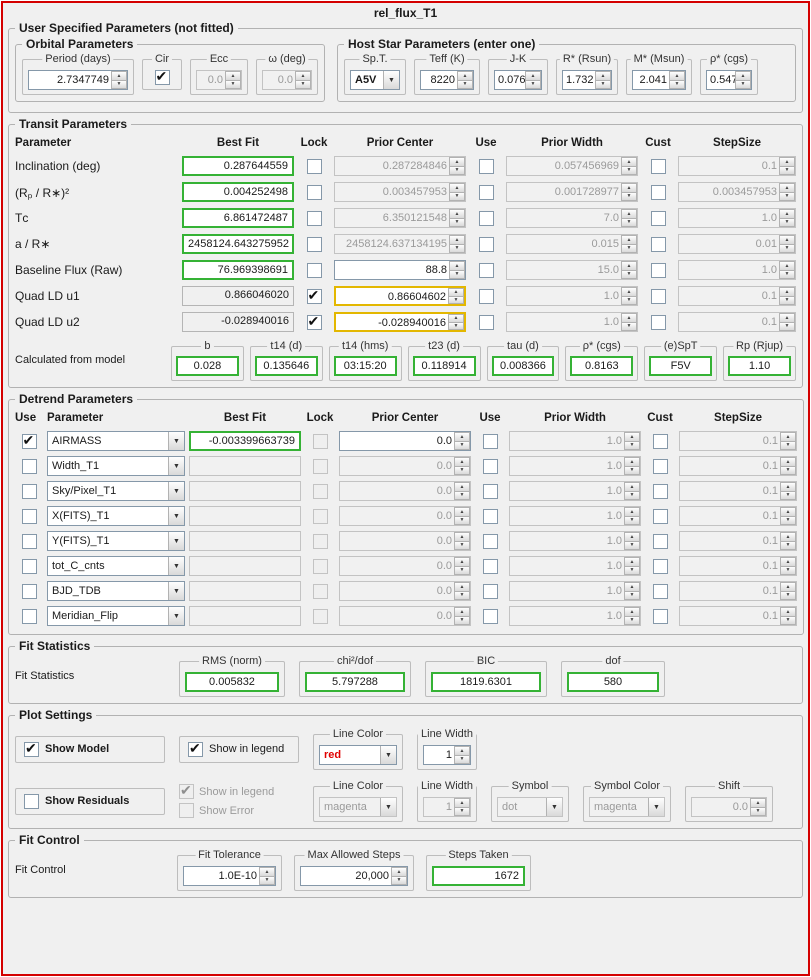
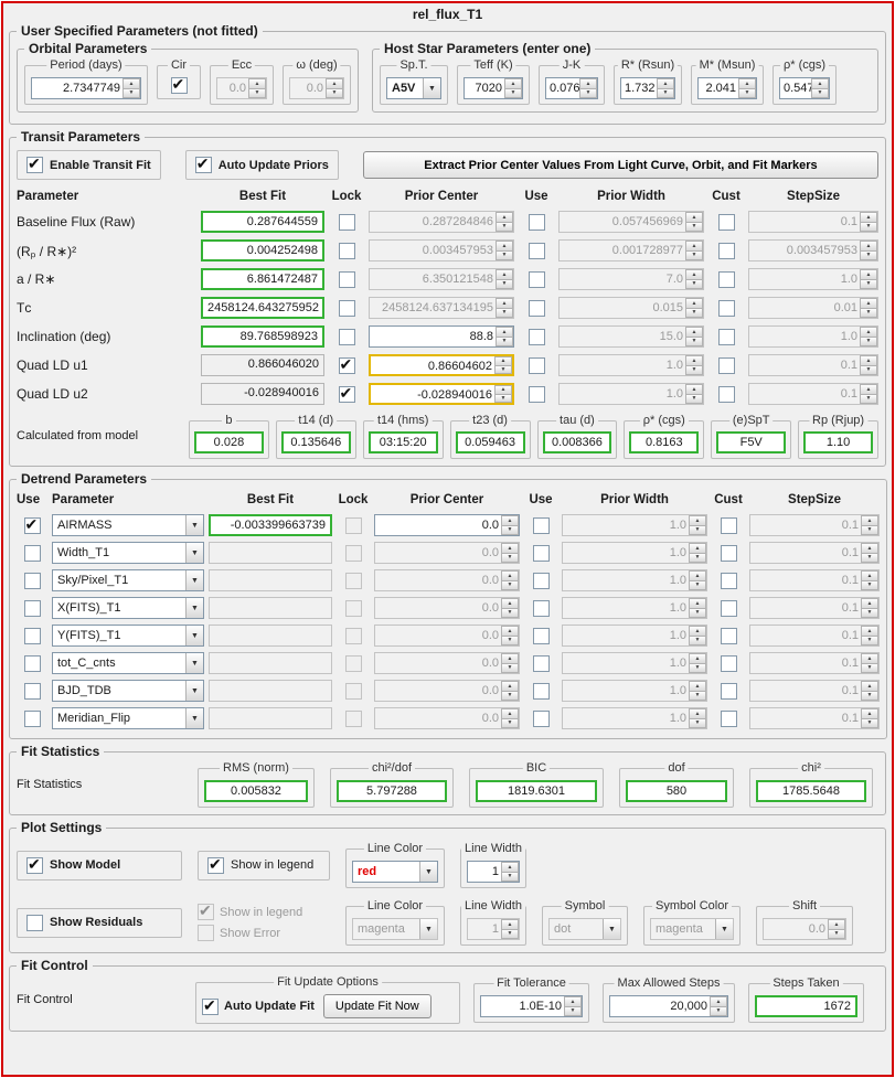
  rel_flux_T1
  User Specified Parameters (not fitted)
  Orbital Parameters
  Period (days)
  2.7347749
  Cir
  Ecc
  0.0
  ω (deg)
  0.0
  Host Star Parameters (enter one)
  Sp.T.
  A5V
  Teff (K)
- 8220
+ 7020
  J-K
  0.076
  R* (Rsun)
  1.732
  M* (Msun)
  2.041
  ρ* (cgs)
  0.54
  Transit Parameters
+ Enable Transit Fit
+ Auto Update Priors
+ Extract Prior Center Values From Light Curve, Orbit, and Fit Markers
  Parameter
  Best Fit
  Lock
  Prior Center
  Use
  Prior Width
  Cust
  StepSize
- Inclination (deg)
+ Baseline Flux (Raw)
  0.287644559
  0.287284846
  0.057456969
  0.1
  (Rₚ / R∗)²
  0.004252498
  0.003457953
  0.001728977
  0.003457953
- Tᴄ
+ a / R∗
  6.861472487
  6.350121548
  7.0
  1.0
- a / R∗
+ Tᴄ
  2458124.643275952
  2458124.637134195
  0.015
  0.01
- Baseline Flux (Raw)
+ Inclination (deg)
- 76.969398691
+ 89.768598923
  88.8
  15.0
  1.0
  Quad LD u1
  0.866046020
  0.86604602
  1.0
  0.1
  Quad LD u2
  -0.028940016
  -0.028940016
  1.0
  0.1
  Calculated from model
  b
  0.028
  t14 (d)
  0.135646
  t14 (hms)
  03:15:20
  t23 (d)
- 0.118914
+ 0.059463
  tau (d)
  0.008366
  ρ* (cgs)
  0.8163
  (e)SpT
  F5V
  Rp (Rjup)
  1.10
  Detrend Parameters
  Use
  Parameter
  Best Fit
  Lock
  Prior Center
  Use
  Prior Width
  Cust
  StepSize
  AIRMASS
  -0.003399663739
  0.0
  1.0
  0.1
  Width_T1
  0.0
  1.0
  0.1
  Sky/Pixel_T1
  0.0
  1.0
  0.1
  X(FITS)_T1
  0.0
  1.0
  0.1
  Y(FITS)_T1
  0.0
  1.0
  0.1
  tot_C_cnts
  0.0
  1.0
  0.1
  BJD_TDB
  0.0
  1.0
  0.1
  Meridian_Flip
  0.0
  1.0
  0.1
  Fit Statistics
  Fit Statistics
  RMS (norm)
  0.005832
  chi²/dof
  5.797288
  BIC
  1819.6301
  dof
  580
+ chi²
+ 1785.5648
  Plot Settings
  Show Model
  Show in legend
  Line Color
  red
  Line Width
  1
  Show Residuals
  Show in legend
  Show Error
  Line Color
  magenta
  Line Width
  1
  Symbol
  dot
  Symbol Color
  magenta
  Shift
  0.0
  Fit Control
  Fit Control
+ Fit Update Options
+ Auto Update Fit
+ Update Fit Now
  Fit Tolerance
  1.0E-10
  Max Allowed Steps
  20,000
  Steps Taken
  1672
